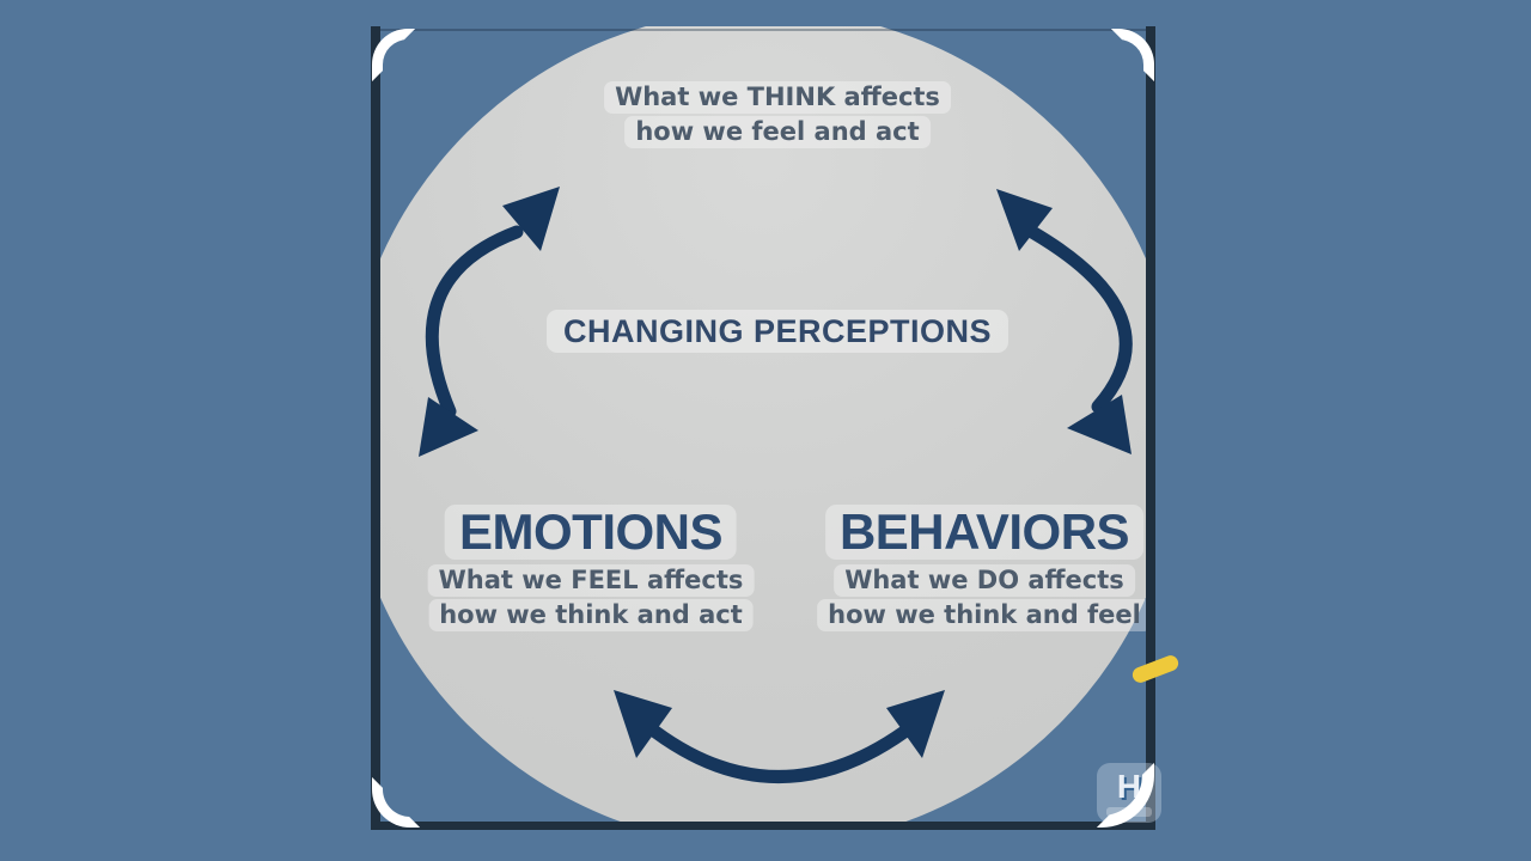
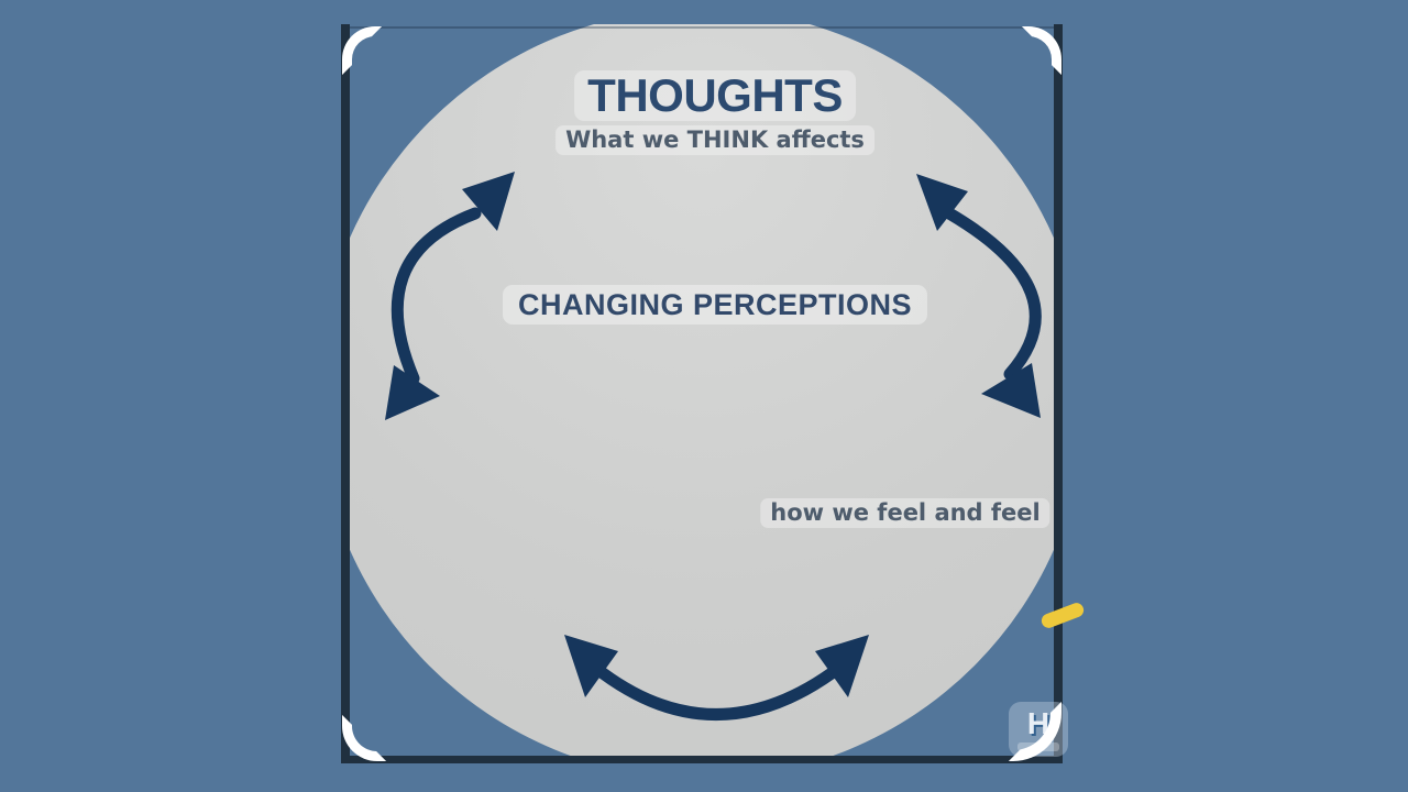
+ THOUGHTS
  What we THINK affects
- how we feel and act
  CHANGING PERCEPTIONS
- EMOTIONS
- What we FEEL affects
- how we think and act
- BEHAVIORS
- What we DO affects
- how we think and feel
+ how we feel and feel
  H
